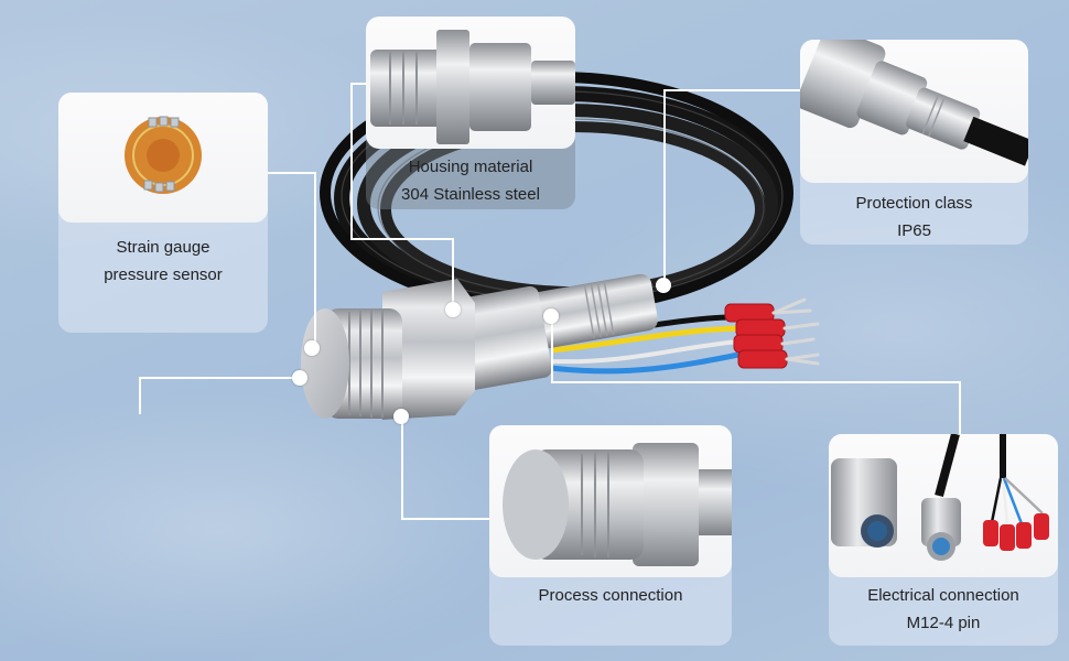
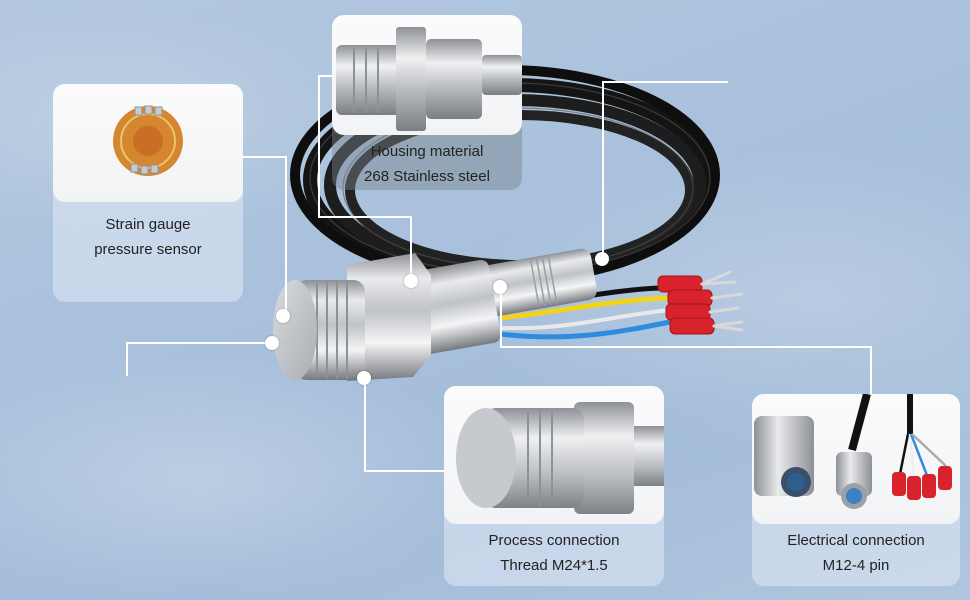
  Strain gauge
  pressure sensor
  Housing material
- 304 Stainless steel
+ 268 Stainless steel
- Protection class
- IP65
  Process connection
+ Thread M24*1.5
  Electrical connection
  M12-4 pin
